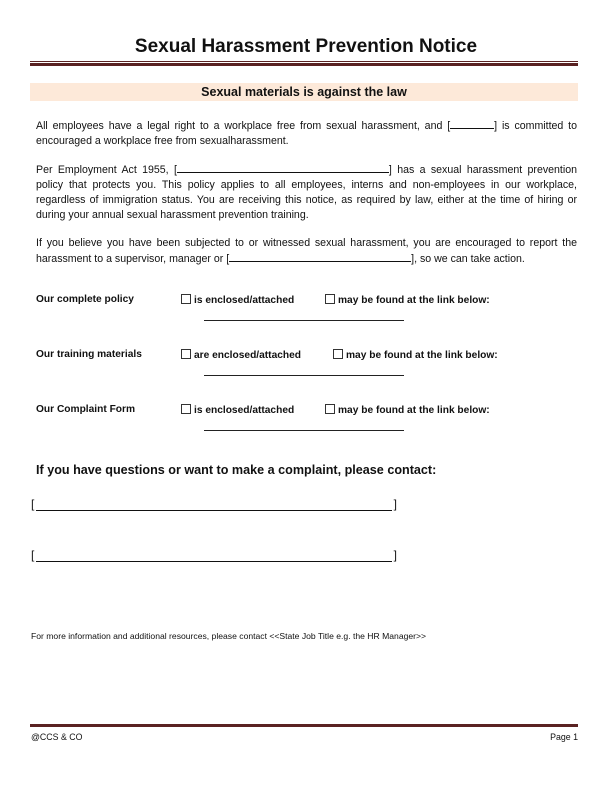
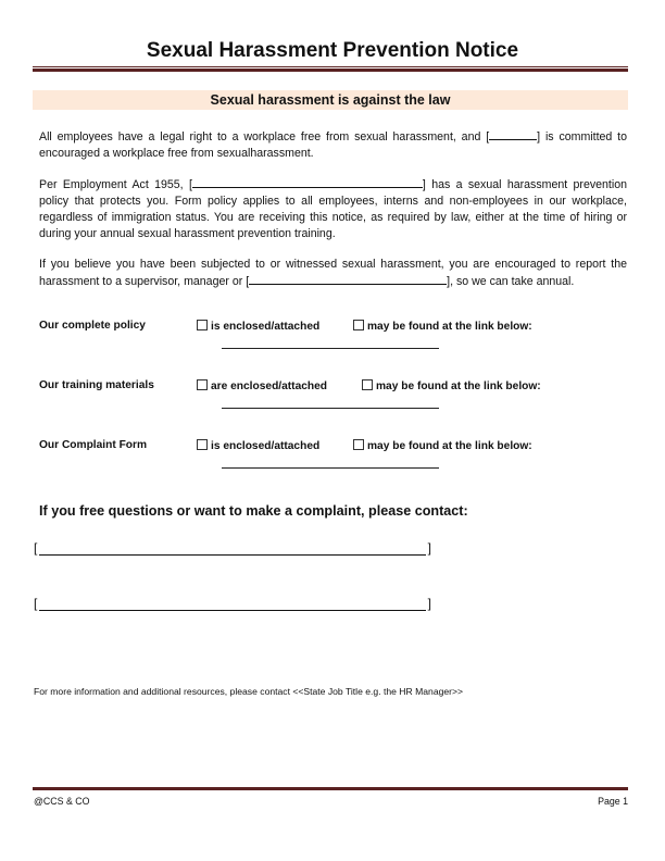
  Sexual Harassment Prevention Notice
- Sexual materials is against the law
+ Sexual harassment is against the law
  All employees have a legal right to a workplace free from sexual harassment, and [ ] is committed to encouraged a workplace free from sexualharassment.
- Per Employment Act 1955, [ ] has a sexual harassment prevention policy that protects you. This policy applies to all employees, interns and non-employees in our workplace, regardless of immigration status. You are receiving this notice, as required by law, either at the time of hiring or during your annual sexual harassment prevention training.
+ Per Employment Act 1955, [ ] has a sexual harassment prevention policy that protects you. Form policy applies to all employees, interns and non-employees in our workplace, regardless of immigration status. You are receiving this notice, as required by law, either at the time of hiring or during your annual sexual harassment prevention training.
- If you believe you have been subjected to or witnessed sexual harassment, you are encouraged to report the harassment to a supervisor, manager or [ ], so we can take action.
+ If you believe you have been subjected to or witnessed sexual harassment, you are encouraged to report the harassment to a supervisor, manager or [ ], so we can take annual.
  Our complete policy
  is enclosed/attached
  may be found at the link below:
  Our training materials
  are enclosed/attached
  may be found at the link below:
  Our Complaint Form
  is enclosed/attached
  may be found at the link below:
- If you have questions or want to make a complaint, please contact:
+ If you free questions or want to make a complaint, please contact:
  [
  ]
  [
  ]
  For more information and additional resources, please contact <<State Job Title e.g. the HR Manager>>
  @CCS & CO
  Page 1
